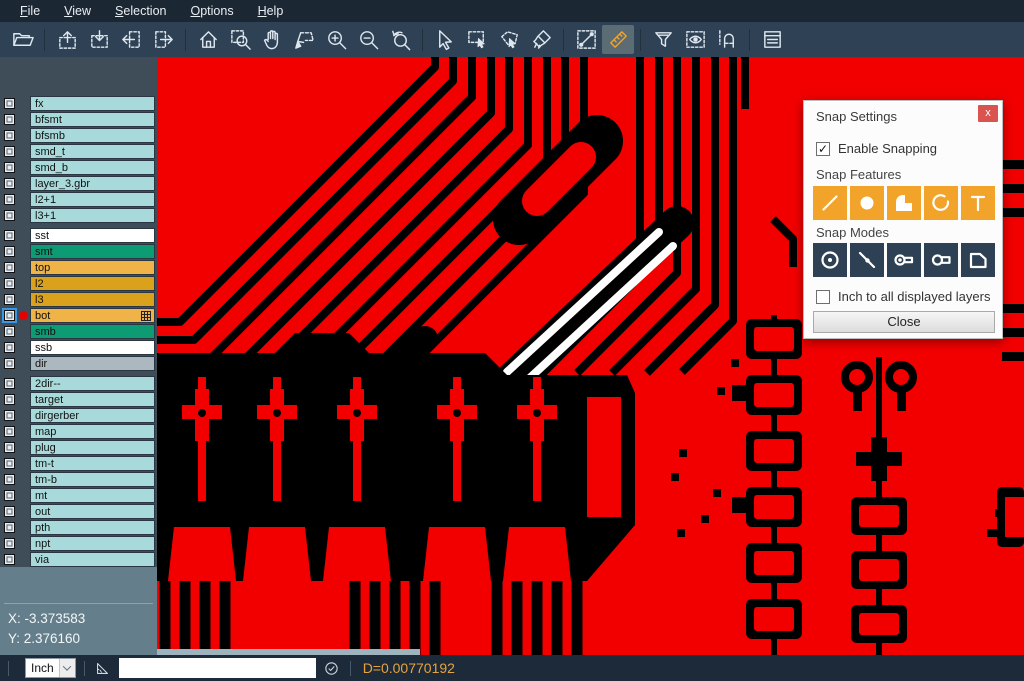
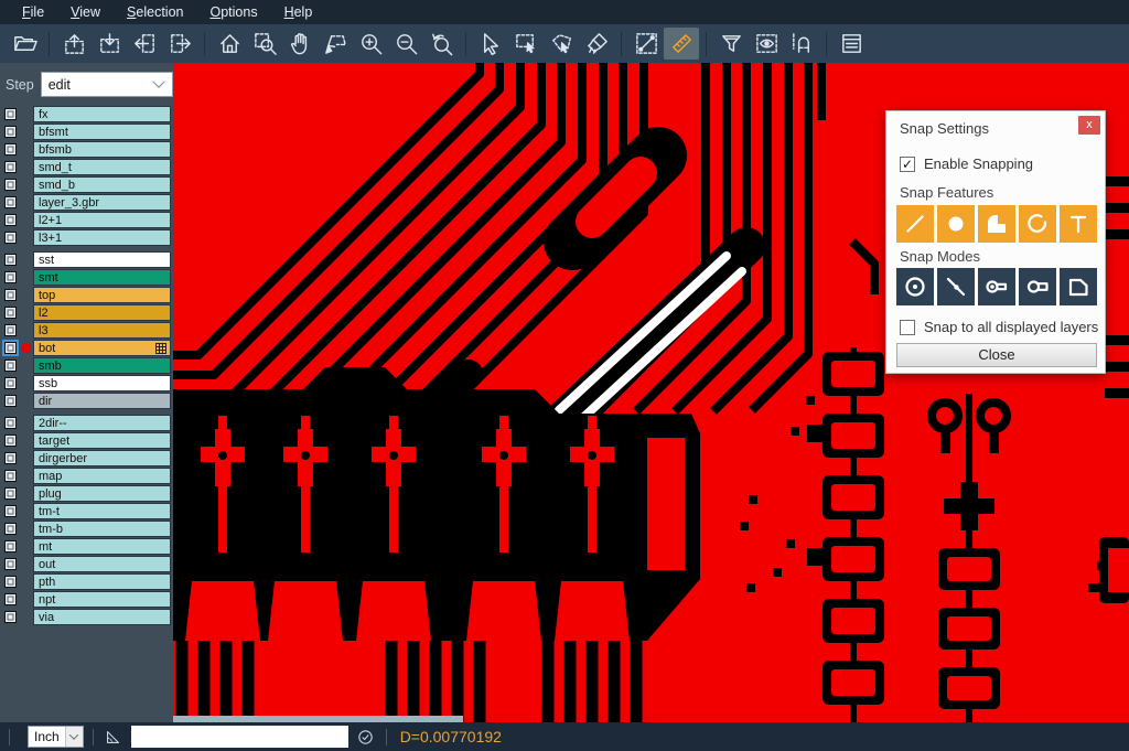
  File
  View
  Selection
  Options
  Help
+ Step
+ edit
  fx
  bfsmt
  bfsmb
  smd_t
  smd_b
  layer_3.gbr
  l2+1
  l3+1
  sst
  smt
  top
  l2
  l3
  bot
  smb
  ssb
  dir
  2dir--
  target
  dirgerber
  map
  plug
  tm-t
  tm-b
  mt
  out
  pth
  npt
  via
- X: -3.373583
- Y: 2.376160
  Snap Settings
  x
  ✓
  Enable Snapping
  Snap Features
  Snap Modes
- Inch to all displayed layers
+ Snap to all displayed layers
  Close
  Inch
  D=0.00770192
